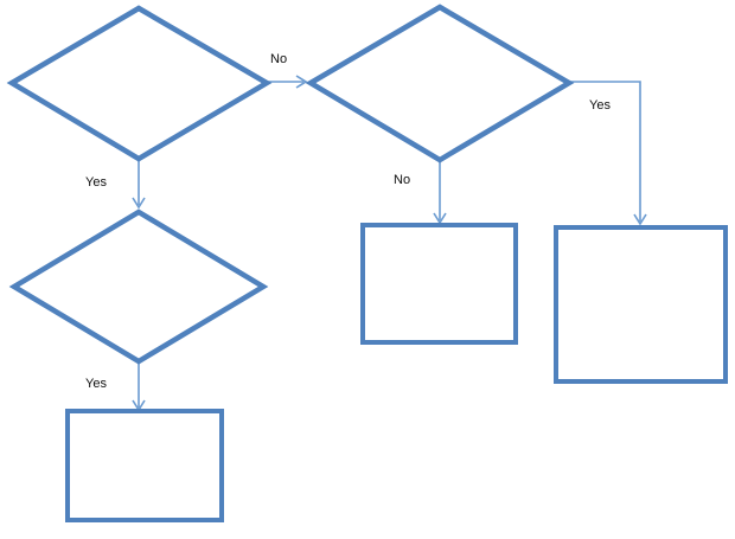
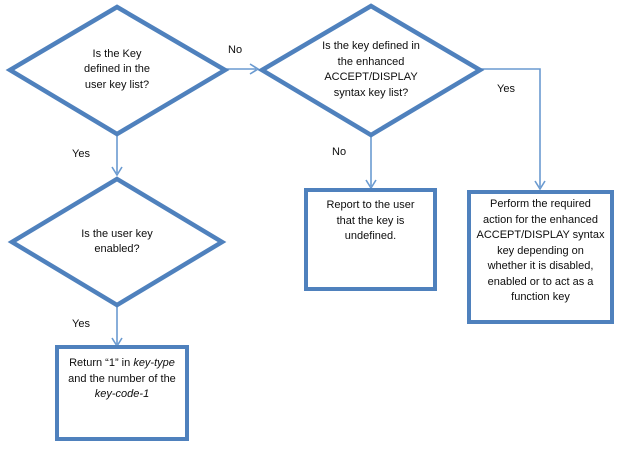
+ Is the Key
+ defined in the
+ user key list?
+ Is the key defined in
+ the enhanced
+ ACCEPT/DISPLAY
+ syntax key list?
+ Is the user key
+ enabled?
+ Report to the user
+ that the key is
+ undefined.
+ Perform the required
+ action for the enhanced
+ ACCEPT/DISPLAY syntax
+ key depending on
+ whether it is disabled,
+ enabled or to act as a
+ function key
+ Return “1” in key-type and the number of the key-code-1
  No
  Yes
  No
  Yes
  Yes
